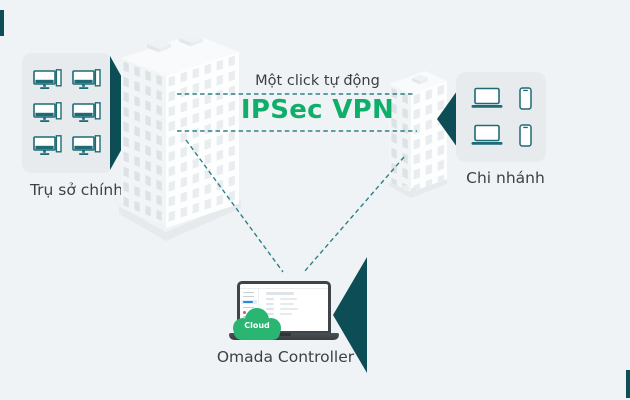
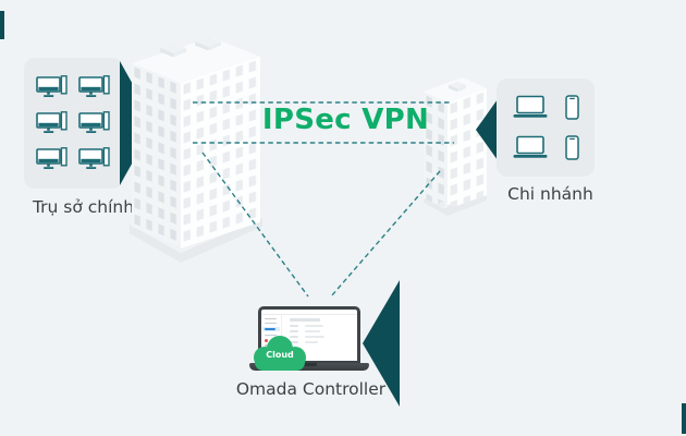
  Trụ sở chính
  Chi nhánh
- Một click tự động
  IPSec VPN
  Cloud
  Omada Controller
